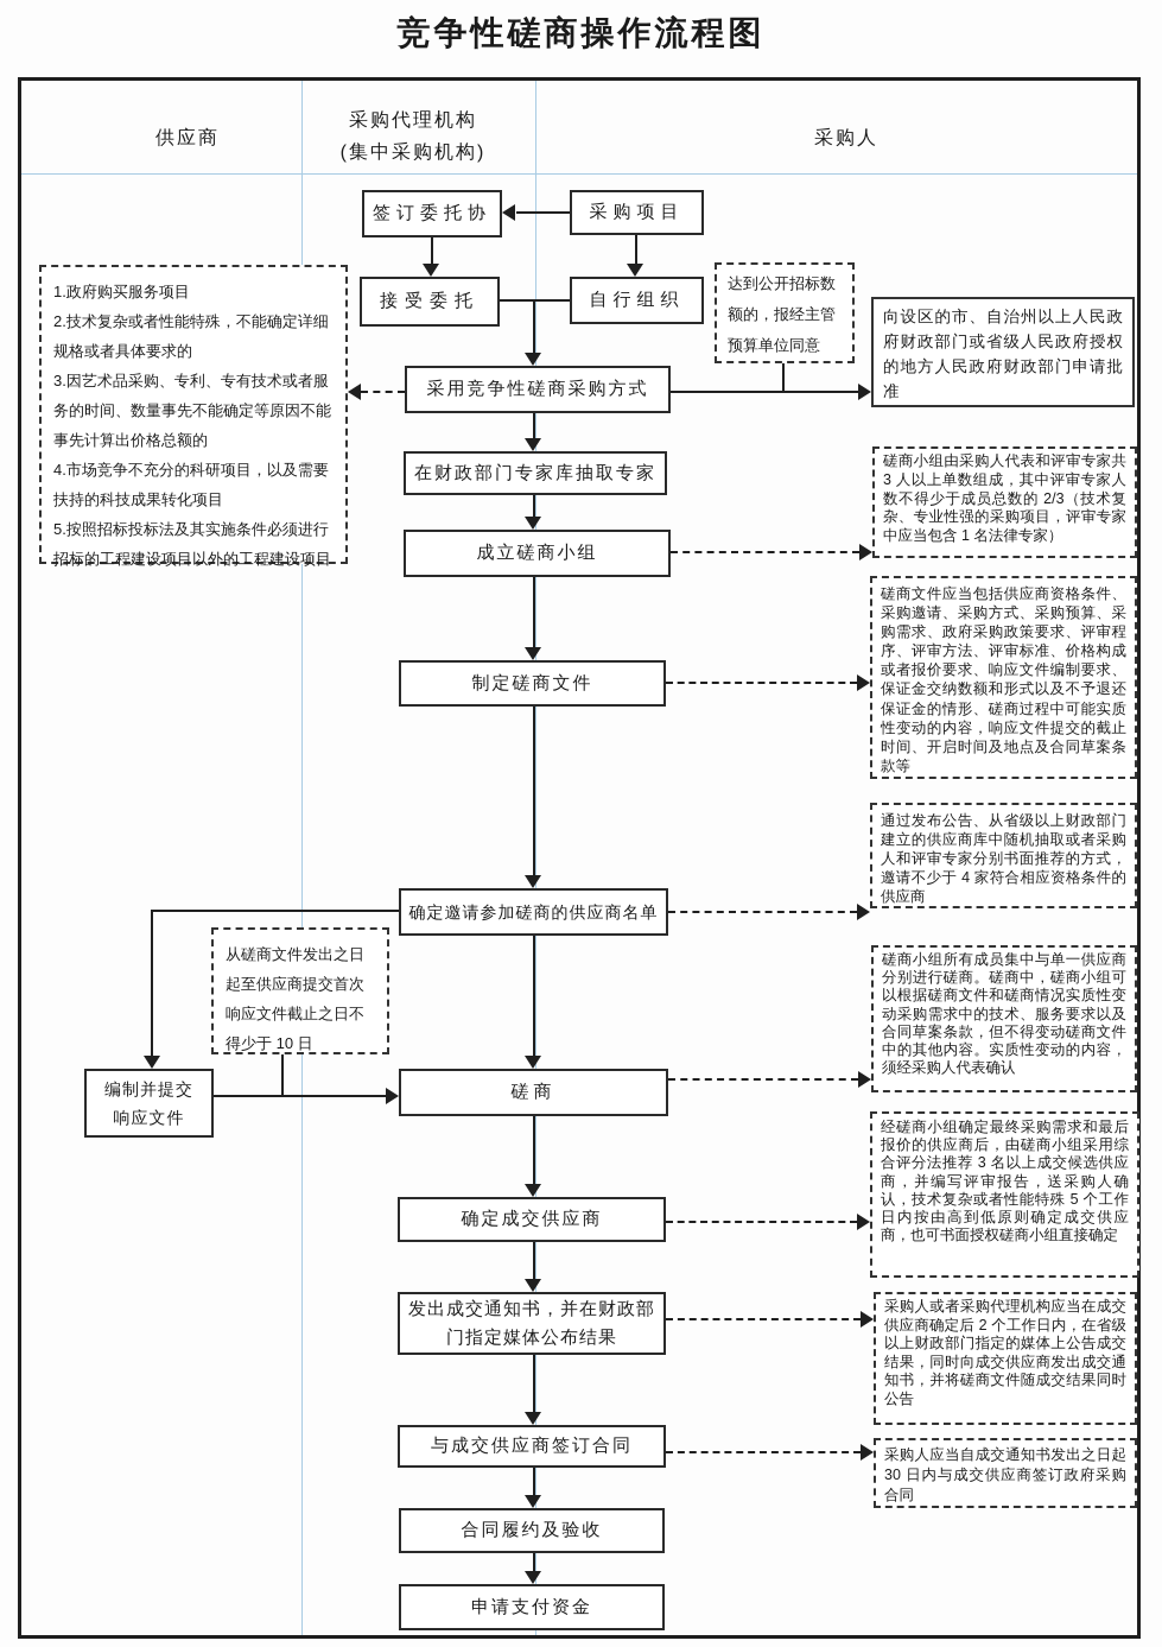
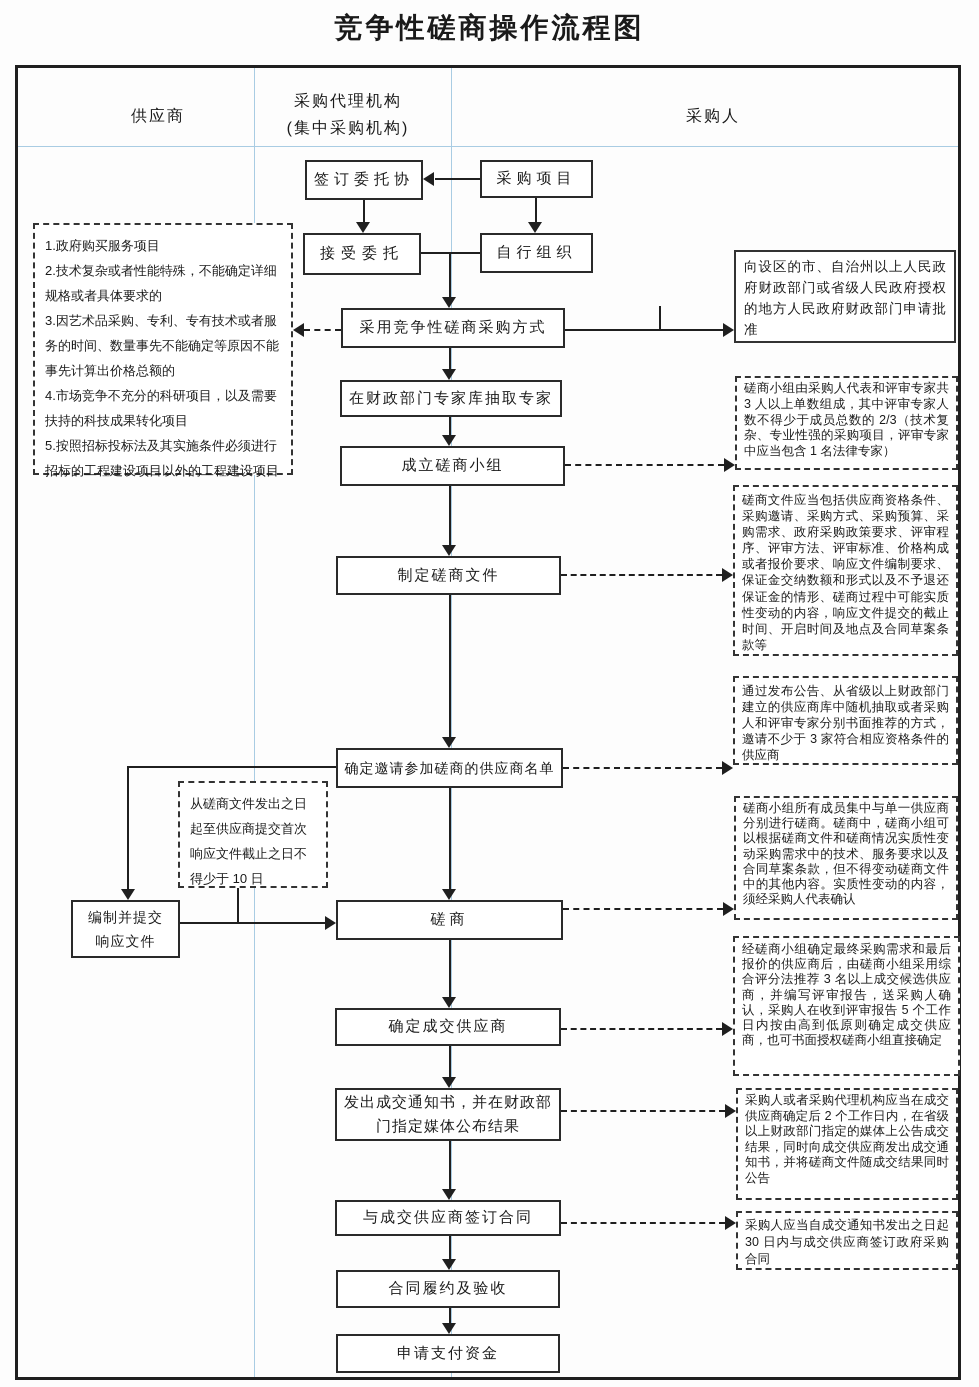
  竞争性磋商操作流程图
  供应商
  采购代理机构
  (集中采购机构)
  采购人
  签订委托协
  采购项目
  接受委托
  自行组织
  采用竞争性磋商采购方式
  在财政部门专家库抽取专家
  成立磋商小组
  制定磋商文件
  确定邀请参加磋商的供应商名单
  编制并提交
  响应文件
  磋商
  确定成交供应商
  发出成交通知书，并在财政部
  门指定媒体公布结果
  与成交供应商签订合同
  合同履约及验收
  申请支付资金
  1.政府购买服务项目
  2.技术复杂或者性能特殊，不能确定详细规格或者具体要求的
  3.因艺术品采购、专利、专有技术或者服务的时间、数量事先不能确定等原因不能事先计算出价格总额的
  4.市场竞争不充分的科研项目，以及需要扶持的科技成果转化项目
  5.按照招标投标法及其实施条件必须进行招标的工程建设项目以外的工程建设项目
- 达到公开招标数额的，报经主管预算单位同意
  向设区的市、自治州以上人民政府财政部门或省级人民政府授权的地方人民政府财政部门申请批准
  磋商小组由采购人代表和评审专家共 3 人以上单数组成，其中评审专家人数不得少于成员总数的 2/3（技术复杂、专业性强的采购项目，评审专家中应当包含 1 名法律专家）
  磋商文件应当包括供应商资格条件、采购邀请、采购方式、采购预算、采购需求、政府采购政策要求、评审程序、评审方法、评审标准、价格构成或者报价要求、响应文件编制要求、保证金交纳数额和形式以及不予退还保证金的情形、磋商过程中可能实质性变动的内容，响应文件提交的截止时间、开启时间及地点及合同草案条款等
- 通过发布公告、从省级以上财政部门建立的供应商库中随机抽取或者采购人和评审专家分别书面推荐的方式，邀请不少于 4 家符合相应资格条件的供应商
+ 通过发布公告、从省级以上财政部门建立的供应商库中随机抽取或者采购人和评审专家分别书面推荐的方式，邀请不少于 3 家符合相应资格条件的供应商
  从磋商文件发出之日起至供应商提交首次响应文件截止之日不得少于 10 日
  磋商小组所有成员集中与单一供应商分别进行磋商。磋商中，磋商小组可以根据磋商文件和磋商情况实质性变动采购需求中的技术、服务要求以及合同草案条款，但不得变动磋商文件中的其他内容。实质性变动的内容，须经采购人代表确认
- 经磋商小组确定最终采购需求和最后报价的供应商后，由磋商小组采用综合评分法推荐 3 名以上成交候选供应商，并编写评审报告，送采购人确认，技术复杂或者性能特殊 5 个工作日内按由高到低原则确定成交供应商，也可书面授权磋商小组直接确定
+ 经磋商小组确定最终采购需求和最后报价的供应商后，由磋商小组采用综合评分法推荐 3 名以上成交候选供应商，并编写评审报告，送采购人确认，采购人在收到评审报告 5 个工作日内按由高到低原则确定成交供应商，也可书面授权磋商小组直接确定
  采购人或者采购代理机构应当在成交供应商确定后 2 个工作日内，在省级以上财政部门指定的媒体上公告成交结果，同时向成交供应商发出成交通知书，并将磋商文件随成交结果同时公告
  采购人应当自成交通知书发出之日起 30 日内与成交供应商签订政府采购合同
